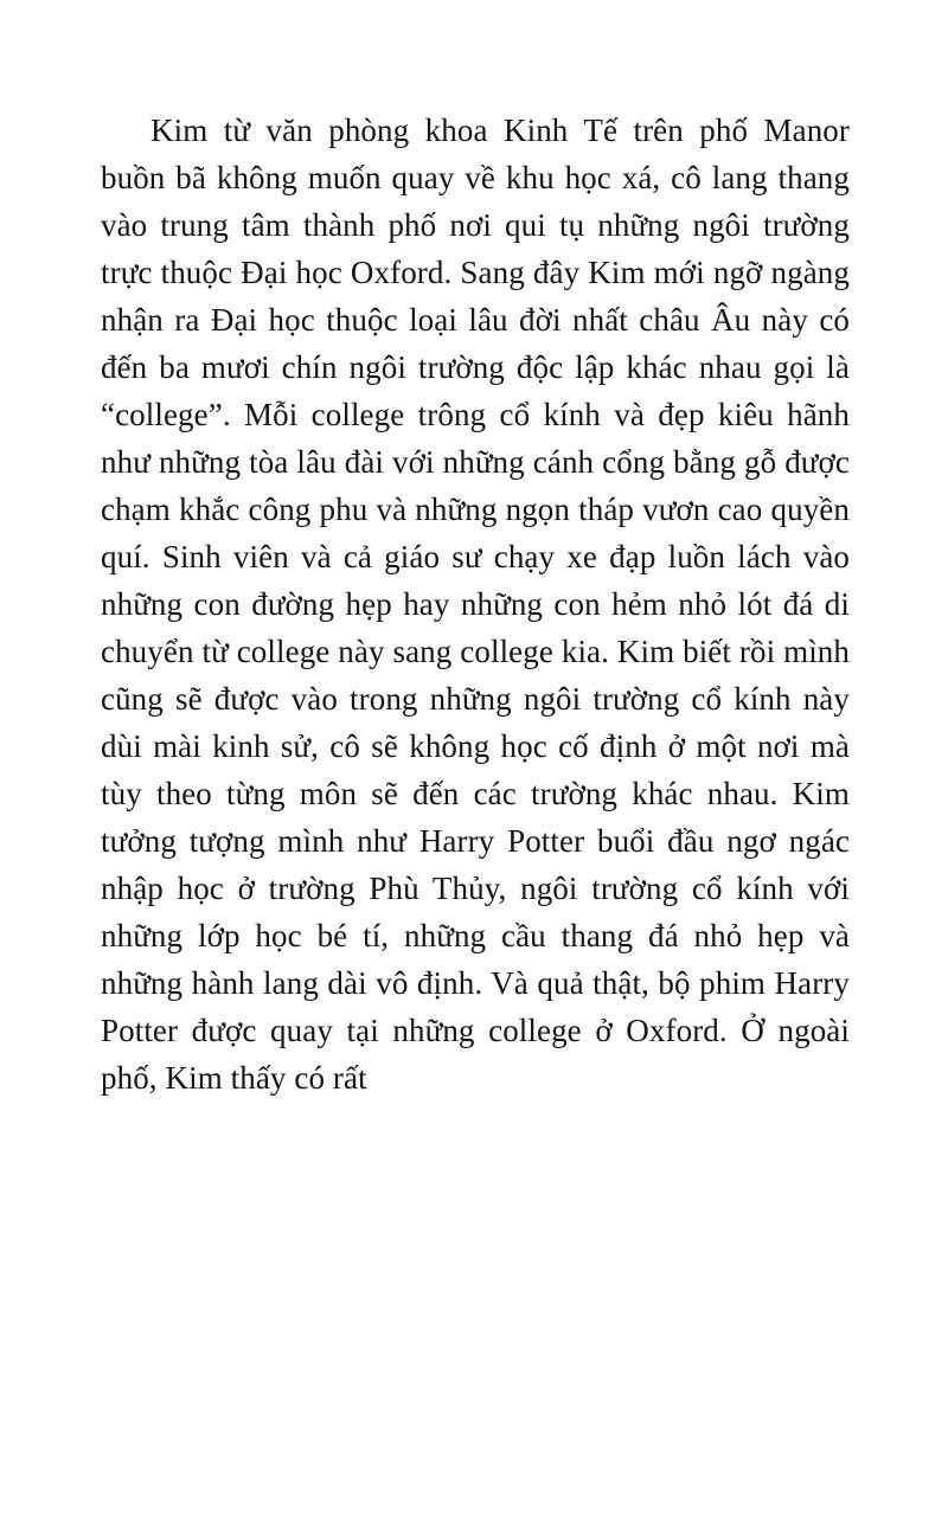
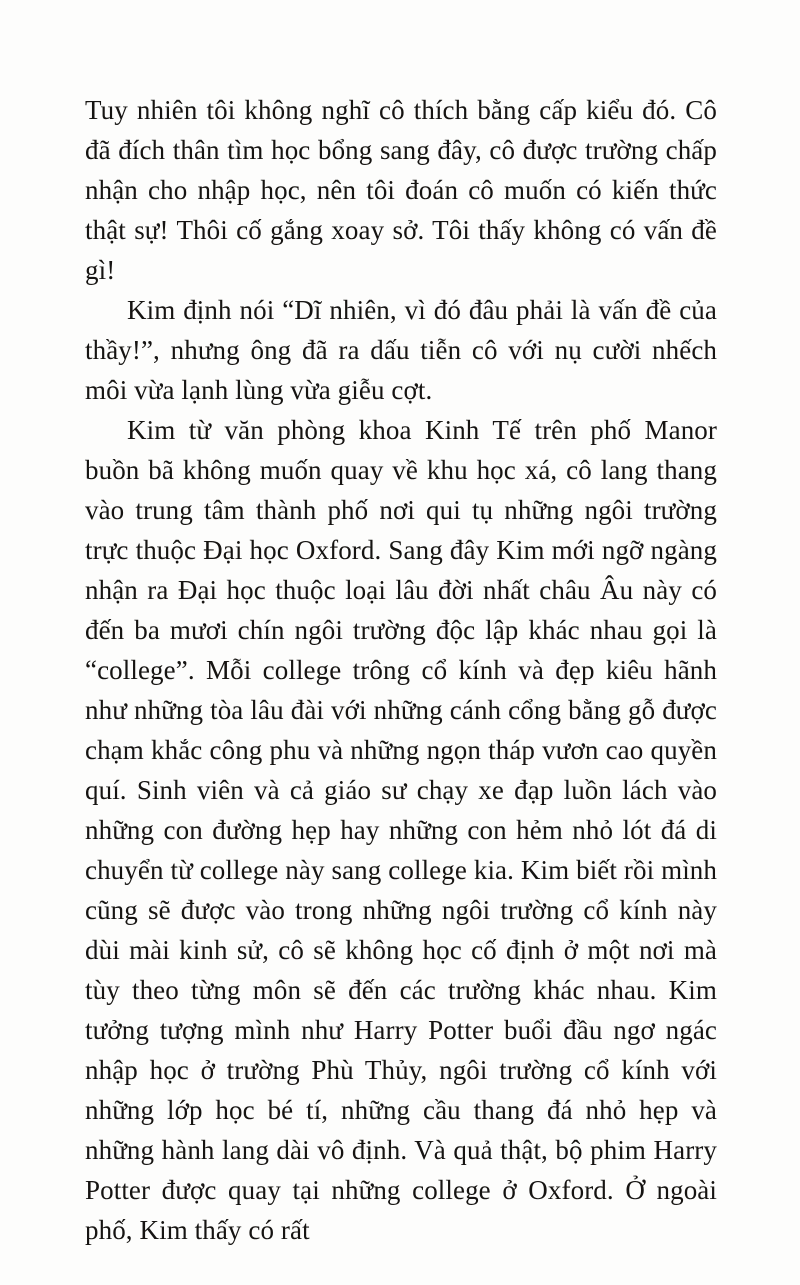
+ Tuy nhiên tôi không nghĩ cô thích bằng cấp kiểu đó. Cô đã đích thân tìm học bổng sang đây, cô được trường chấp nhận cho nhập học, nên tôi đoán cô muốn có kiến thức thật sự! Thôi cố gắng xoay sở. Tôi thấy không có vấn đề gì!
+ Kim định nói “Dĩ nhiên, vì đó đâu phải là vấn đề của thầy!”, nhưng ông đã ra dấu tiễn cô với nụ cười nhếch môi vừa lạnh lùng vừa giễu cợt.
  Kim từ văn phòng khoa Kinh Tế trên phố Manor buồn bã không muốn quay về khu học xá, cô lang thang vào trung tâm thành phố nơi qui tụ những ngôi trường trực thuộc Đại học Oxford. Sang đây Kim mới ngỡ ngàng nhận ra Đại học thuộc loại lâu đời nhất châu Âu này có đến ba mươi chín ngôi trường độc lập khác nhau gọi là “college”. Mỗi college trông cổ kính và đẹp kiêu hãnh như những tòa lâu đài với những cánh cổng bằng gỗ được chạm khắc công phu và những ngọn tháp vươn cao quyền quí. Sinh viên và cả giáo sư chạy xe đạp luồn lách vào những con đường hẹp hay những con hẻm nhỏ lót đá di chuyển từ college này sang college kia. Kim biết rồi mình cũng sẽ được vào trong những ngôi trường cổ kính này dùi mài kinh sử, cô sẽ không học cố định ở một nơi mà tùy theo từng môn sẽ đến các trường khác nhau. Kim tưởng tượng mình như Harry Potter buổi đầu ngơ ngác nhập học ở trường Phù Thủy, ngôi trường cổ kính với những lớp học bé tí, những cầu thang đá nhỏ hẹp và những hành lang dài vô định. Và quả thật, bộ phim Harry Potter được quay tại những college ở Oxford. Ở ngoài phố, Kim thấy có rất
